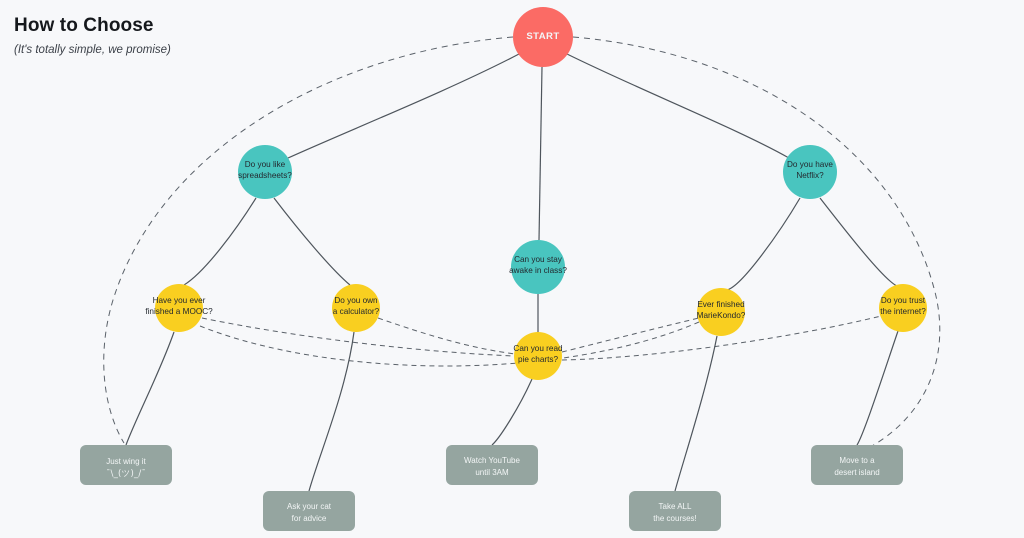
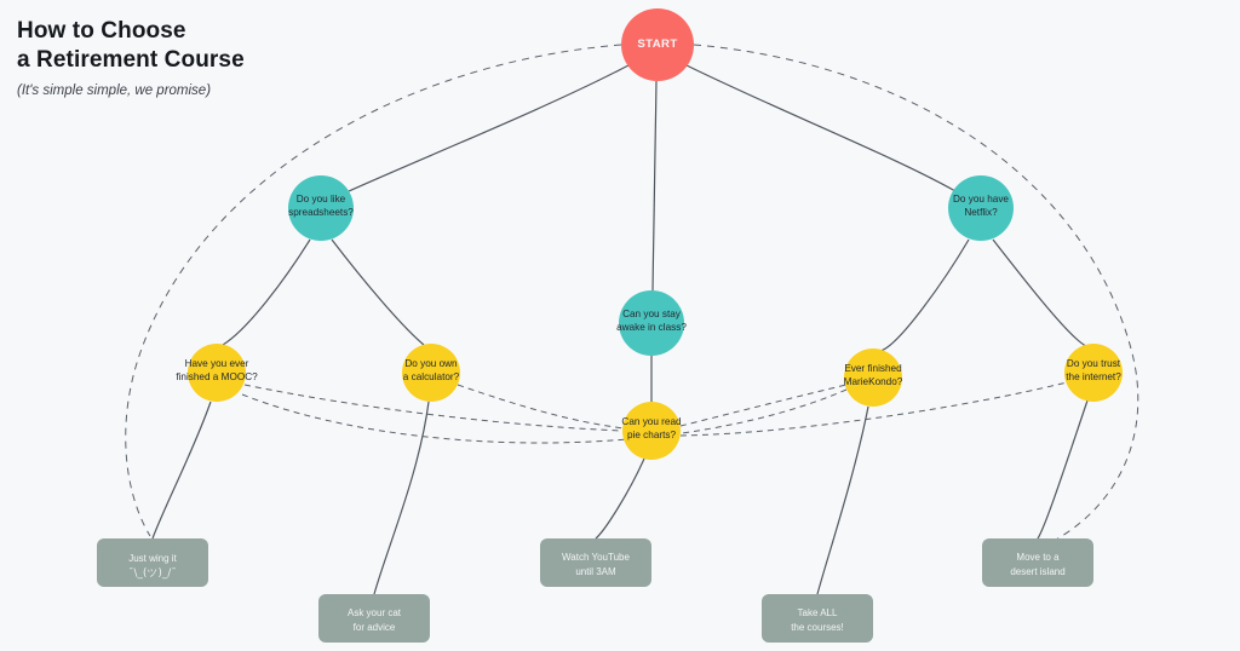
  How to Choose
+ a Retirement Course
- (It's totally simple, we promise)
+ (It's simple simple, we promise)
  START
  Do you like
  spreadsheets?
  Can you stay
  awake in class?
  Do you have
  Netflix?
  Have you ever
  finished a MOOC?
  Do you own
  a calculator?
  Can you read
  pie charts?
  Ever finished
  MarieKondo?
  Do you trust
  the internet?
  Just wing it
  ¯\_(ツ)_/¯
  Ask your cat
  for advice
  Watch YouTube
  until 3AM
  Take ALL
  the courses!
  Move to a
  desert island
